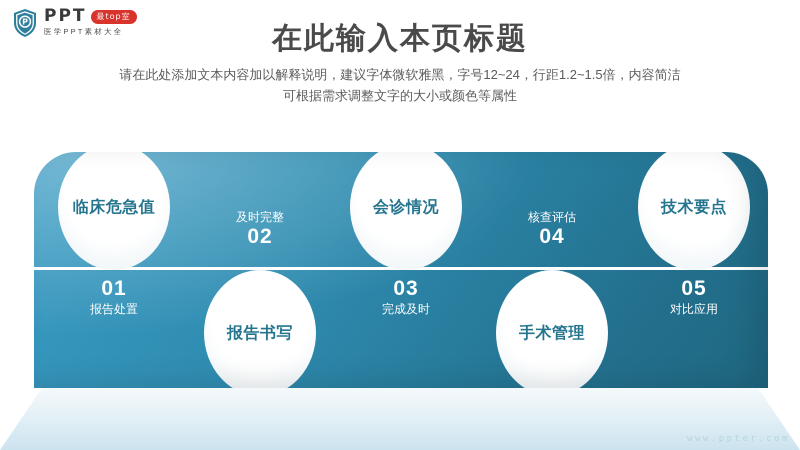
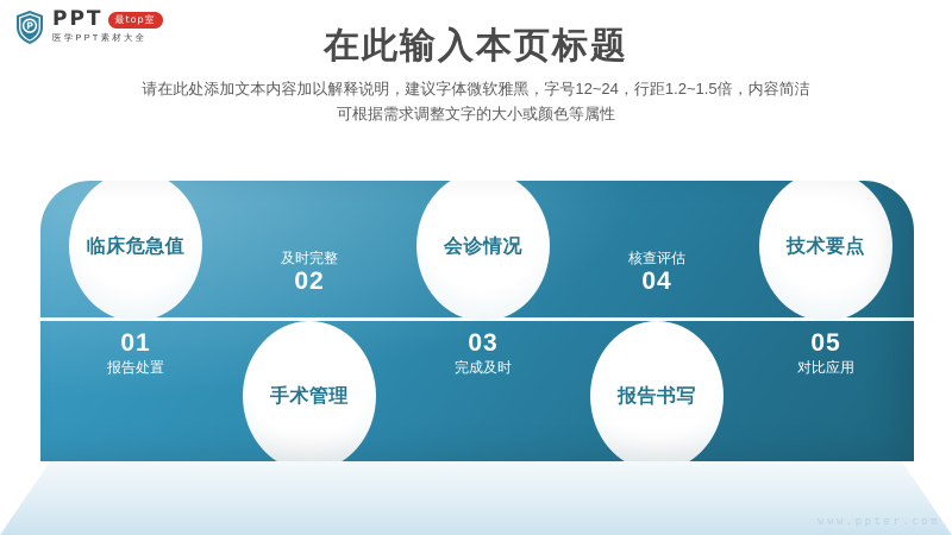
  P
  PPT
  最top室
  医学PPT素材大全
  在此输入本页标题
  请在此处添加文本内容加以解释说明，建议字体微软雅黑，字号12~24，行距1.2~1.5倍，内容简洁
  可根据需求调整文字的大小或颜色等属性
  临床危急值
  01
  报告处置
  及时完整
  02
- 报告书写
+ 手术管理
  会诊情况
  03
  完成及时
  核查评估
  04
- 手术管理
+ 报告书写
  技术要点
  05
  对比应用
  www.ppter.com
